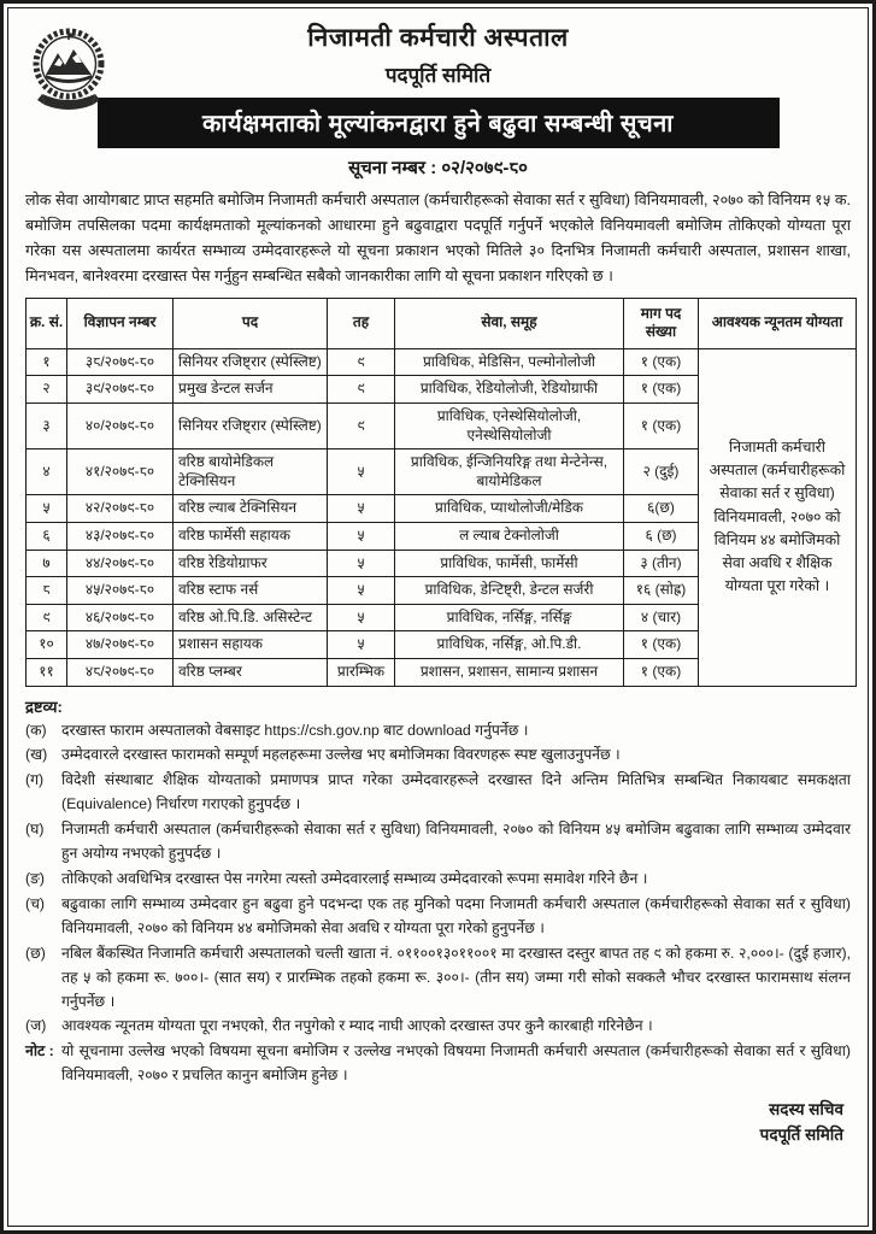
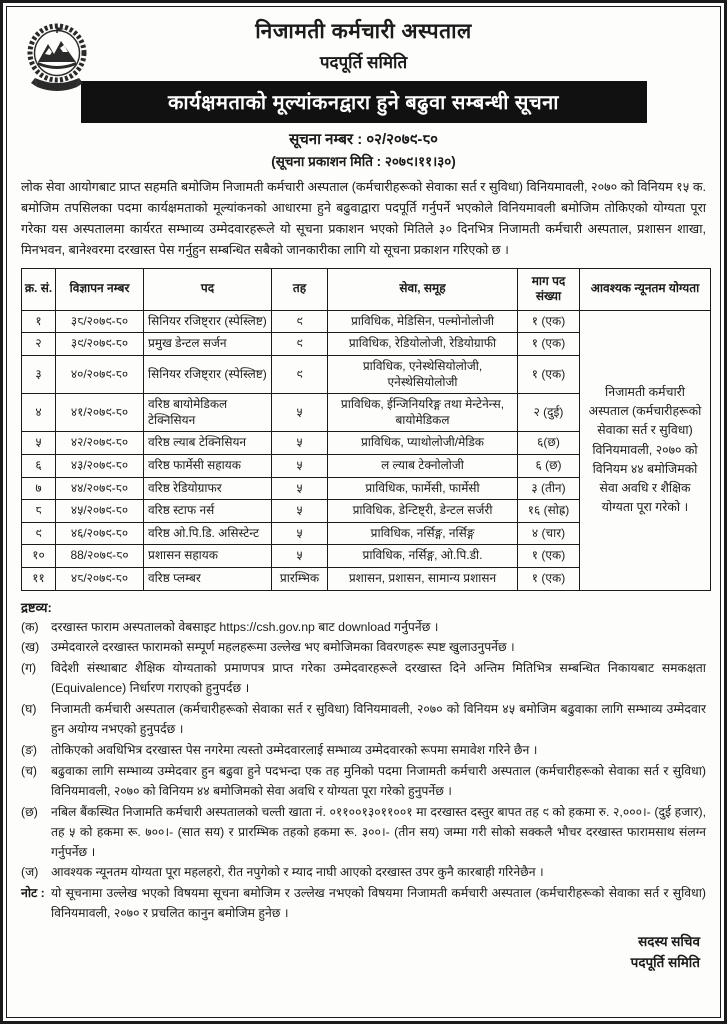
  निजामती कर्मचारी अस्पताल
  पदपूर्ति समिति
  कार्यक्षमताको मूल्यांकनद्वारा हुने बढुवा सम्बन्धी सूचना
  सूचना नम्बर : ०२/२०७९-८०
+ (सूचना प्रकाशन मिति : २०७९।११।३०)
  लोक सेवा आयोगबाट प्राप्त सहमति बमोजिम निजामती कर्मचारी अस्पताल (कर्मचारीहरूको सेवाका सर्त र सुविधा) विनियमावली, २०७० को विनियम १५ क. बमोजिम तपसिलका पदमा कार्यक्षमताको मूल्यांकनको आधारमा हुने बढुवाद्वारा पदपूर्ति गर्नुपर्ने भएकोले विनियमावली बमोजिम तोकिएको योग्यता पूरा गरेका यस अस्पतालमा कार्यरत सम्भाव्य उम्मेदवारहरूले यो सूचना प्रकाशन भएको मितिले ३० दिनभित्र निजामती कर्मचारी अस्पताल, प्रशासन शाखा, मिनभवन, बानेश्वरमा दरखास्त पेस गर्नुहुन सम्बन्धित सबैको जानकारीका लागि यो सूचना प्रकाशन गरिएको छ ।
  क्र. सं.	विज्ञापन नम्बर	पद	तह	सेवा, समूह	माग पद संख्या	आवश्यक न्यूनतम योग्यता
  १	३८/२०७९-८०	सिनियर रजिष्ट्रार (स्पेस्लिष्ट)	९	प्राविधिक, मेडिसिन, पल्मोनोलोजी	१ (एक)	निजामती कर्मचारी अस्पताल (कर्मचारीहरूको सेवाका सर्त र सुविधा) विनियमावली, २०७० को विनियम ४४ बमोजिमको सेवा अवधि र शैक्षिक योग्यता पूरा गरेको ।
  २	३९/२०७९-८०	प्रमुख डेन्टल सर्जन	९	प्राविधिक, रेडियोलोजी, रेडियोग्राफी	१ (एक)
  ३	४०/२०७९-८०	सिनियर रजिष्ट्रार (स्पेस्लिष्ट)	९	प्राविधिक, एनेस्थेसियोलोजी, एनेस्थेसियोलोजी	१ (एक)
  ४	४१/२०७९-८०	वरिष्ठ बायोमेडिकल टेक्निसियन	५	प्राविधिक, ईन्जिनियरिङ्ग तथा मेन्टेनेन्स, बायोमेडिकल	२ (दुई)
  ५	४२/२०७९-८०	वरिष्ठ ल्याब टेक्निसियन	५	प्राविधिक, प्याथोलोजी/मेडिक	६(छ)
  ६	४३/२०७९-८०	वरिष्ठ फार्मेसी सहायक	५	ल ल्याब टेक्नोलोजी	६ (छ)
  ७	४४/२०७९-८०	वरिष्ठ रेडियोग्राफर	५	प्राविधिक, फार्मेसी, फार्मेसी	३ (तीन)
  ८	४५/२०७९-८०	वरिष्ठ स्टाफ नर्स	५	प्राविधिक, डेन्टिष्ट्री, डेन्टल सर्जरी	१६ (सोह्र)
  ९	४६/२०७९-८०	वरिष्ठ ओ.पि.डि. असिस्टेन्ट	५	प्राविधिक, नर्सिङ्ग, नर्सिङ्ग	४ (चार)
- १०	४७/२०७९-८०	प्रशासन सहायक	५	प्राविधिक, नर्सिङ्ग, ओ.पि.डी.	१ (एक)
+ १०	88/२०७९-८०	प्रशासन सहायक	५	प्राविधिक, नर्सिङ्ग, ओ.पि.डी.	१ (एक)
  ११	४८/२०७९-८०	वरिष्ठ प्लम्बर	प्रारम्भिक	प्रशासन, प्रशासन, सामान्य प्रशासन	१ (एक)
  द्रष्टव्य:
  (क)
  दरखास्त फाराम अस्पतालको वेबसाइट https://csh.gov.np बाट download गर्नुपर्नेछ ।
  (ख)
  उम्मेदवारले दरखास्त फारामको सम्पूर्ण महलहरूमा उल्लेख भए बमोजिमका विवरणहरू स्पष्ट खुलाउनुपर्नेछ ।
  (ग)
  विदेशी संस्थाबाट शैक्षिक योग्यताको प्रमाणपत्र प्राप्त गरेका उम्मेदवारहरूले दरखास्त दिने अन्तिम मितिभित्र सम्बन्धित निकायबाट समकक्षता (Equivalence) निर्धारण गराएको हुनुपर्दछ ।
  (घ)
  निजामती कर्मचारी अस्पताल (कर्मचारीहरूको सेवाका सर्त र सुविधा) विनियमावली, २०७० को विनियम ४५ बमोजिम बढुवाका लागि सम्भाव्य उम्मेदवार हुन अयोग्य नभएको हुनुपर्दछ ।
  (ङ)
  तोकिएको अवधिभित्र दरखास्त पेस नगरेमा त्यस्तो उम्मेदवारलाई सम्भाव्य उम्मेदवारको रूपमा समावेश गरिने छैन ।
  (च)
  बढुवाका लागि सम्भाव्य उम्मेदवार हुन बढुवा हुने पदभन्दा एक तह मुनिको पदमा निजामती कर्मचारी अस्पताल (कर्मचारीहरूको सेवाका सर्त र सुविधा) विनियमावली, २०७० को विनियम ४४ बमोजिमको सेवा अवधि र योग्यता पूरा गरेको हुनुपर्नेछ ।
  (छ)
  नबिल बैंकस्थित निजामति कर्मचारी अस्पतालको चल्ती खाता नं. ०११००१३०११००१ मा दरखास्त दस्तुर बापत तह ९ को हकमा रु. २,०००।- (दुई हजार), तह ५ को हकमा रू. ७००।- (सात सय) र प्रारम्भिक तहको हकमा रू. ३००।- (तीन सय) जम्मा गरी सोको सक्कलै भौचर दरखास्त फारामसाथ संलग्न गर्नुपर्नेछ ।
  (ज)
- आवश्यक न्यूनतम योग्यता पूरा नभएको, रीत नपुगेको र म्याद नाघी आएको दरखास्त उपर कुनै कारबाही गरिनेछैन ।
+ आवश्यक न्यूनतम योग्यता पूरा महलहरो, रीत नपुगेको र म्याद नाघी आएको दरखास्त उपर कुनै कारबाही गरिनेछैन ।
  नोट :
  यो सूचनामा उल्लेख भएको विषयमा सूचना बमोजिम र उल्लेख नभएको विषयमा निजामती कर्मचारी अस्पताल (कर्मचारीहरूको सेवाका सर्त र सुविधा) विनियमावली, २०७० र प्रचलित कानुन बमोजिम हुनेछ ।
  सदस्य सचिव
  पदपूर्ति समिति
